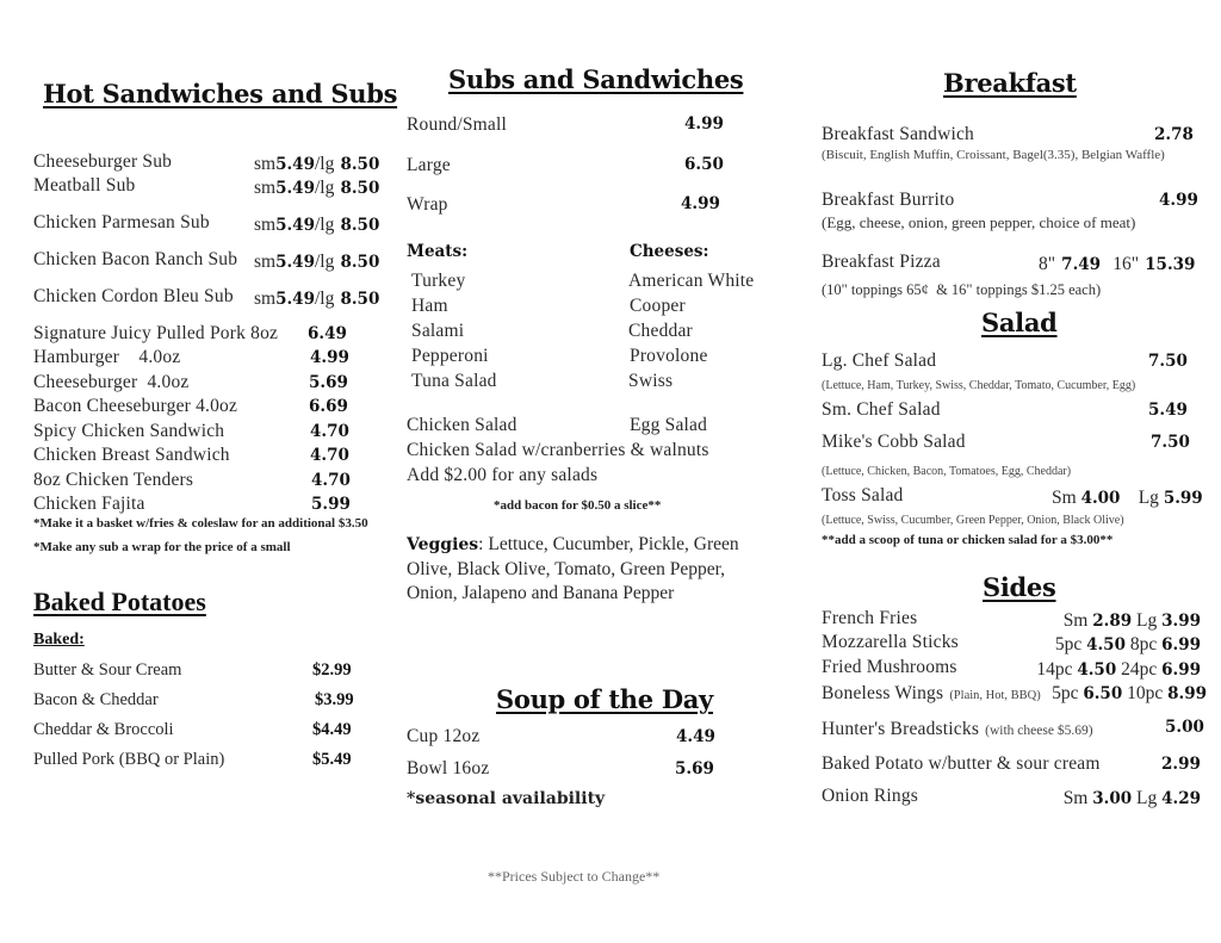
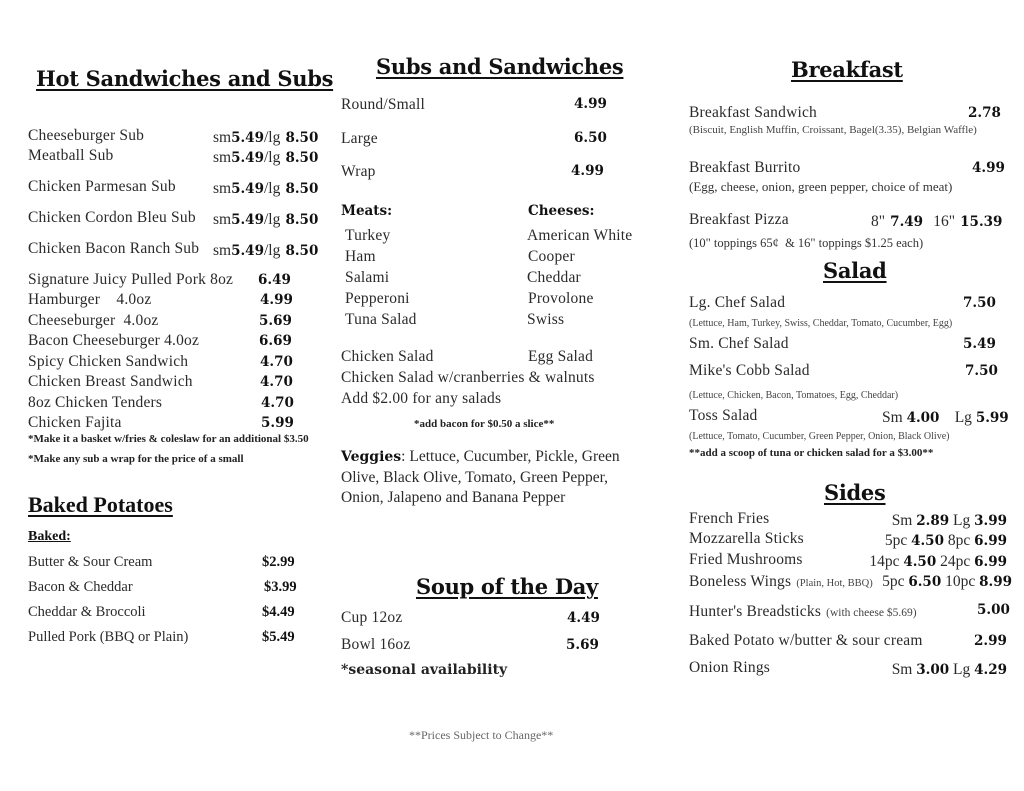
  Hot Sandwiches and Subs
  Cheeseburger Sub
  sm5.49/lg 8.50
  Meatball Sub
  sm5.49/lg 8.50
  Chicken Parmesan Sub
  sm5.49/lg 8.50
- Chicken Bacon Ranch Sub
+ Chicken Cordon Bleu Sub
  sm5.49/lg 8.50
- Chicken Cordon Bleu Sub
+ Chicken Bacon Ranch Sub
  sm5.49/lg 8.50
  Signature Juicy Pulled Pork 8oz
  6.49
  Hamburger 4.0oz
  4.99
  Cheeseburger 4.0oz
  5.69
  Bacon Cheeseburger 4.0oz
  6.69
  Spicy Chicken Sandwich
  4.70
  Chicken Breast Sandwich
  4.70
  8oz Chicken Tenders
  4.70
  Chicken Fajita
  5.99
  *Make it a basket w/fries & coleslaw for an additional $3.50
  *Make any sub a wrap for the price of a small
  Baked Potatoes
  Baked:
  Butter & Sour Cream
  $2.99
  Bacon & Cheddar
  $3.99
  Cheddar & Broccoli
  $4.49
  Pulled Pork (BBQ or Plain)
  $5.49
  Subs and Sandwiches
  Round/Small
  4.99
  Large
  6.50
  Wrap
  4.99
  Meats:
  Cheeses:
  Turkey
  Ham
  Salami
  Pepperoni
  Tuna Salad
  American White
  Cooper
  Cheddar
  Provolone
  Swiss
  Chicken Salad
  Egg Salad
  Chicken Salad w/cranberries & walnuts
  Add $2.00 for any salads
  *add bacon for $0.50 a slice**
  Veggies: Lettuce, Cucumber, Pickle, Green Olive, Black Olive, Tomato, Green Pepper, Onion, Jalapeno and Banana Pepper
  Soup of the Day
  Cup 12oz
  4.49
  Bowl 16oz
  5.69
  *seasonal availability
  Breakfast
  Breakfast Sandwich
  2.78
  (Biscuit, English Muffin, Croissant, Bagel(3.35), Belgian Waffle)
  Breakfast Burrito
  4.99
  (Egg, cheese, onion, green pepper, choice of meat)
  Breakfast Pizza
  8" 7.49 16" 15.39
  (10" toppings 65¢ & 16" toppings $1.25 each)
  Salad
  Lg. Chef Salad
  7.50
  (Lettuce, Ham, Turkey, Swiss, Cheddar, Tomato, Cucumber, Egg)
  Sm. Chef Salad
  5.49
  Mike's Cobb Salad
  7.50
  (Lettuce, Chicken, Bacon, Tomatoes, Egg, Cheddar)
  Toss Salad
  Sm 4.00 Lg 5.99
- (Lettuce, Swiss, Cucumber, Green Pepper, Onion, Black Olive)
+ (Lettuce, Tomato, Cucumber, Green Pepper, Onion, Black Olive)
  **add a scoop of tuna or chicken salad for a $3.00**
  Sides
  French Fries
  Sm 2.89 Lg 3.99
  Mozzarella Sticks
  5pc 4.50 8pc 6.99
  Fried Mushrooms
  14pc 4.50 24pc 6.99
  Boneless Wings (Plain, Hot, BBQ)
  5pc 6.50 10pc 8.99
  Hunter's Breadsticks (with cheese $5.69)
  5.00
  Baked Potato w/butter & sour cream
  2.99
  Onion Rings
  Sm 3.00 Lg 4.29
  **Prices Subject to Change**
